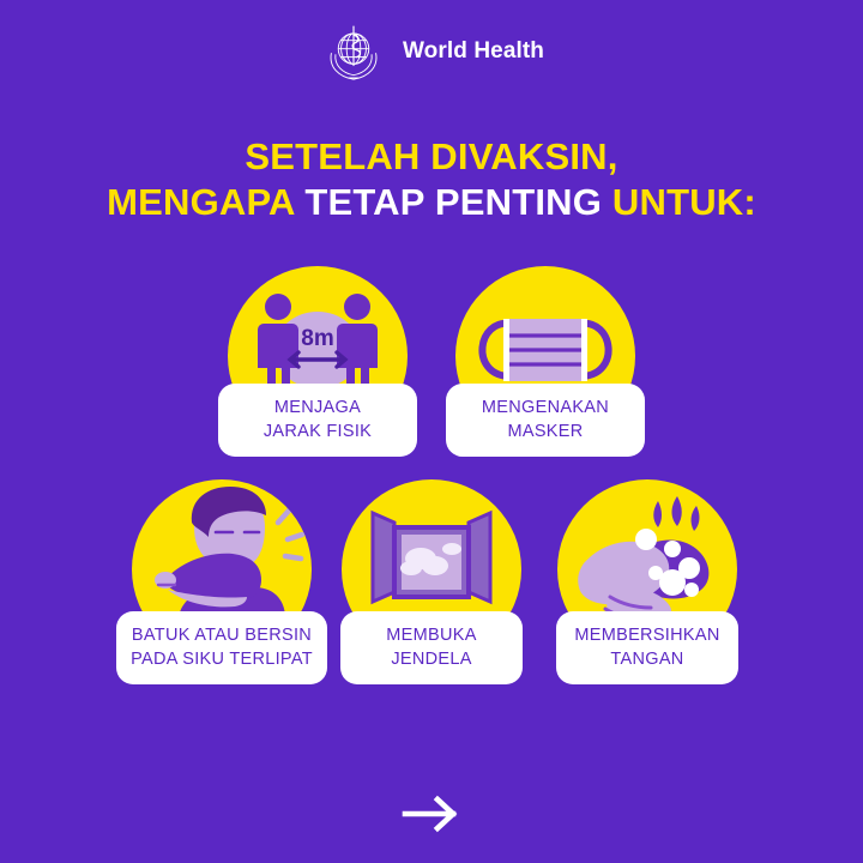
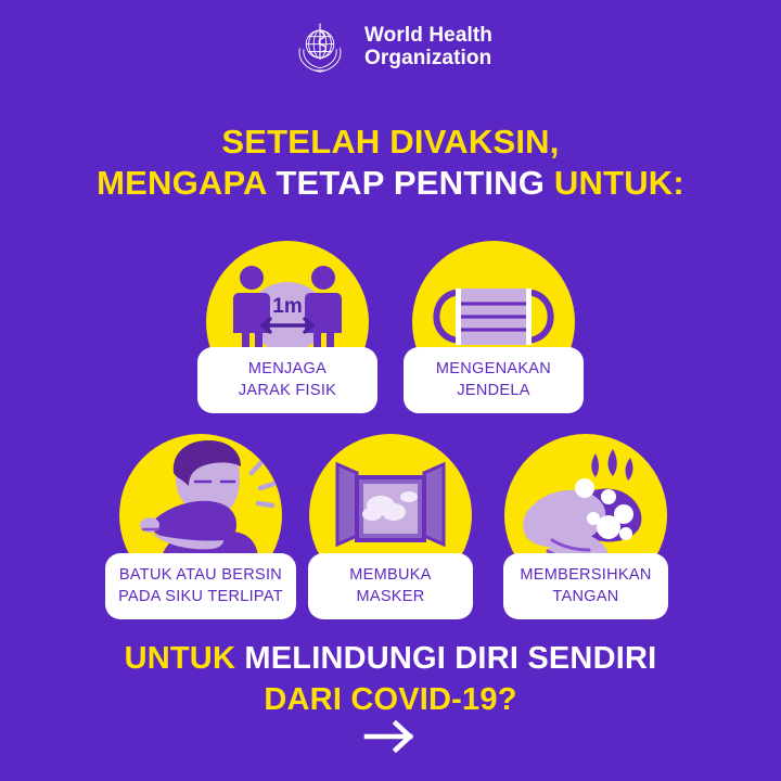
  World Health
+ Organization
  SETELAH DIVAKSIN,
  MENGAPA TETAP PENTING UNTUK:
- 8m
+ 1m
  MENJAGA
  JARAK FISIK
  MENGENAKAN
- MASKER
+ JENDELA
  BATUK ATAU BERSIN
  PADA SIKU TERLIPAT
  MEMBUKA
- JENDELA
+ MASKER
  MEMBERSIHKAN
  TANGAN
+ UNTUK MELINDUNGI DIRI SENDIRI
+ DARI COVID-19?
